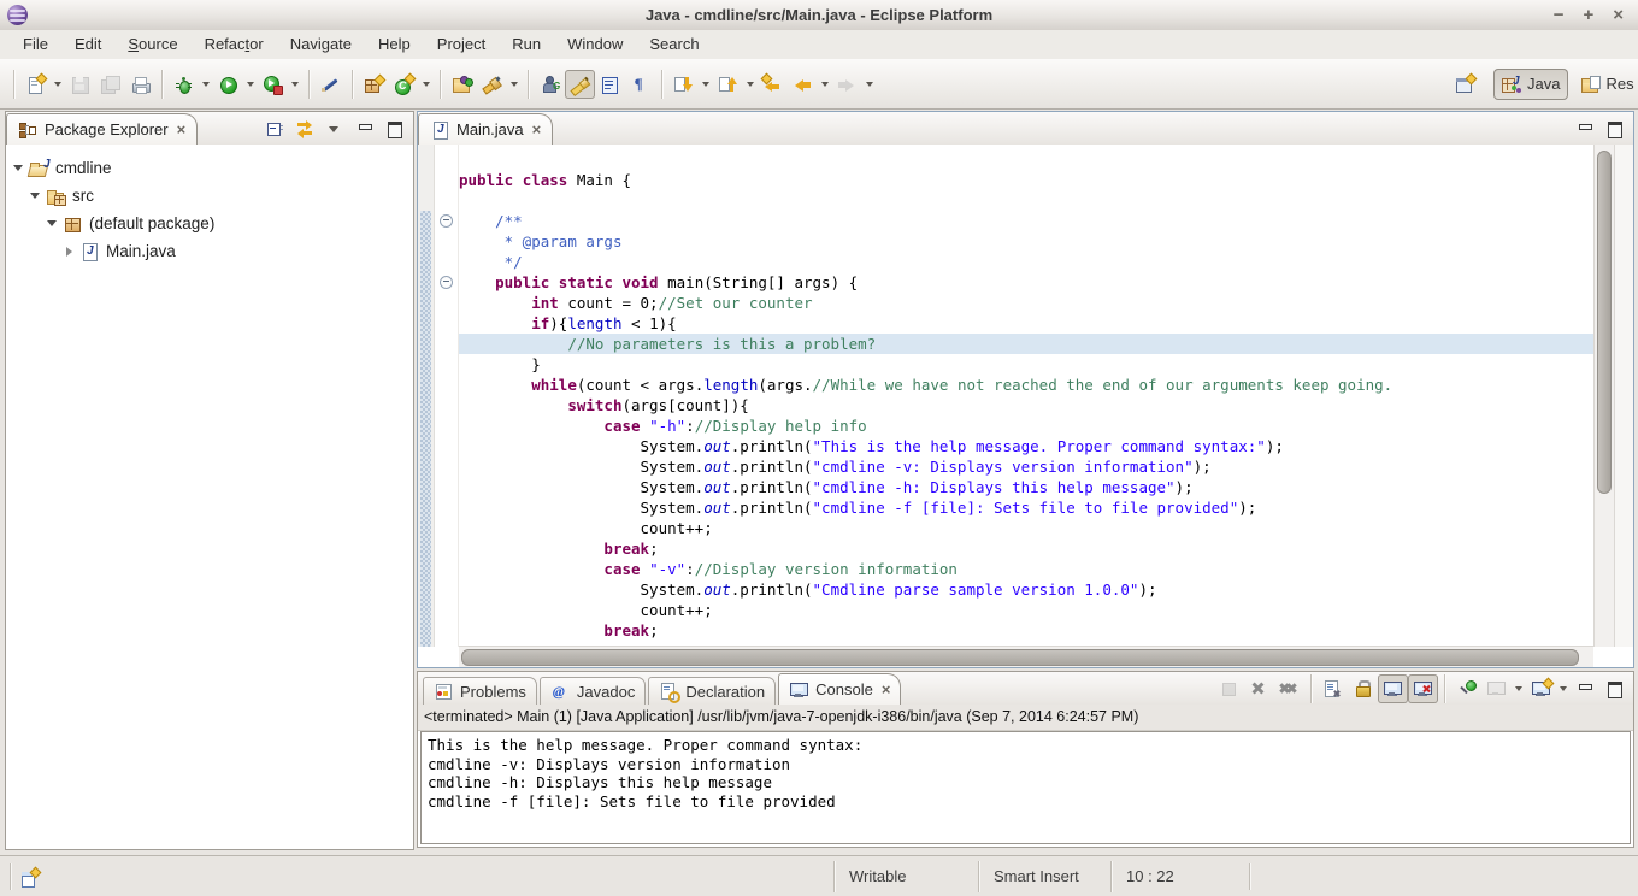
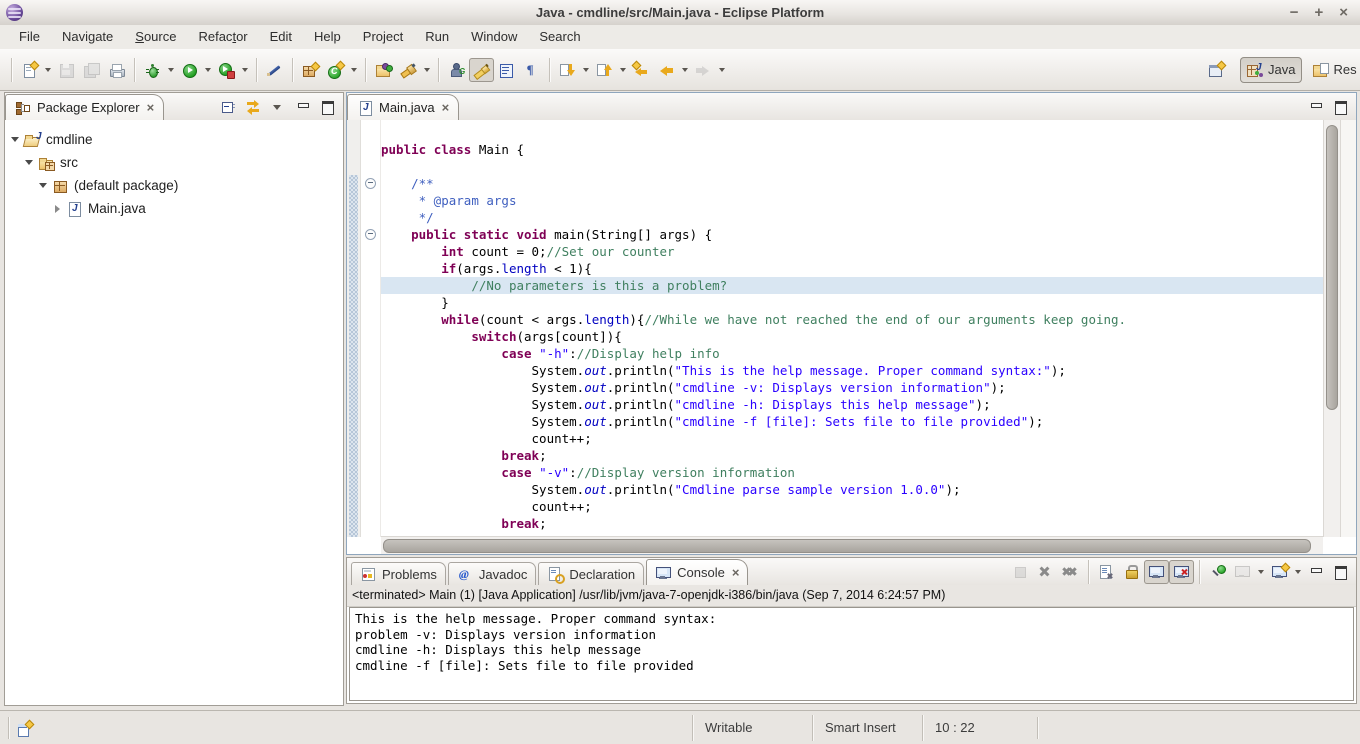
  Java - cmdline/src/Main.java - Eclipse Platform
  −
  +
  ×
  File
- Edit
+ Navigate
  Source
  Refactor
- Navigate
+ Edit
  Help
  Project
  Run
  Window
  Search
  C
  G
  ¶
  J
  Java
  Res
  Package Explorer
  ×
  J
  cmdline
  src
  (default package)
  J
  Main.java
  J
  Main.java
  ×
  public class Main {
  /**
  * @param args
  */
  public static void main(String[] args) {
  int count = 0;//Set our counter
- if){length < 1){
+ if(args.length < 1){
  //No parameters is this a problem?
  }
- while(count < args.length(args.//While we have not reached the end of our arguments keep going.
+ while(count < args.length){//While we have not reached the end of our arguments keep going.
  switch(args[count]){
  case "-h"://Display help info
  System.out.println("This is the help message. Proper command syntax:");
  System.out.println("cmdline -v: Displays version information");
  System.out.println("cmdline -h: Displays this help message");
  System.out.println("cmdline -f [file]: Sets file to file provided");
  count++;
  break;
  case "-v"://Display version information
  System.out.println("Cmdline parse sample version 1.0.0");
  count++;
  break;
  Problems
  @
  Javadoc
  Declaration
  Console
  ×
  <terminated> Main (1) [Java Application] /usr/lib/jvm/java-7-openjdk-i386/bin/java (Sep 7, 2014 6:24:57 PM)
  This is the help message. Proper command syntax:
- cmdline -v: Displays version information
+ problem -v: Displays version information
  cmdline -h: Displays this help message
  cmdline -f [file]: Sets file to file provided
  Writable
  Smart Insert
  10 : 22
